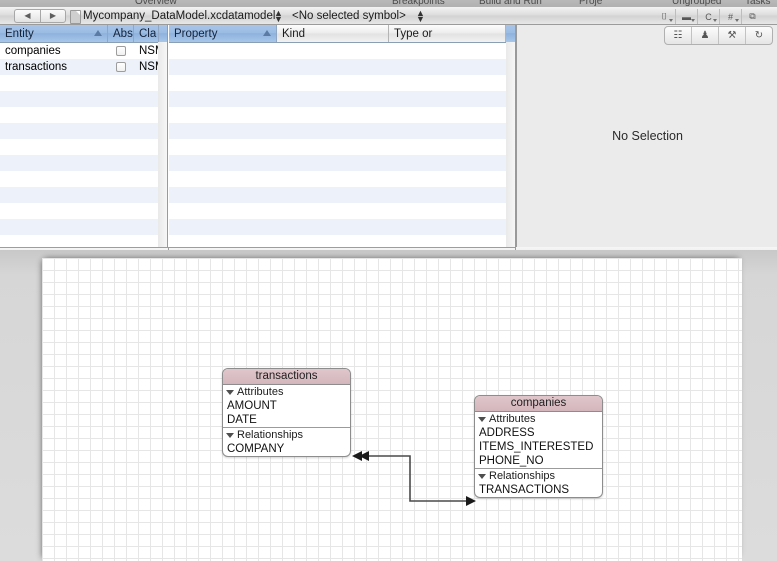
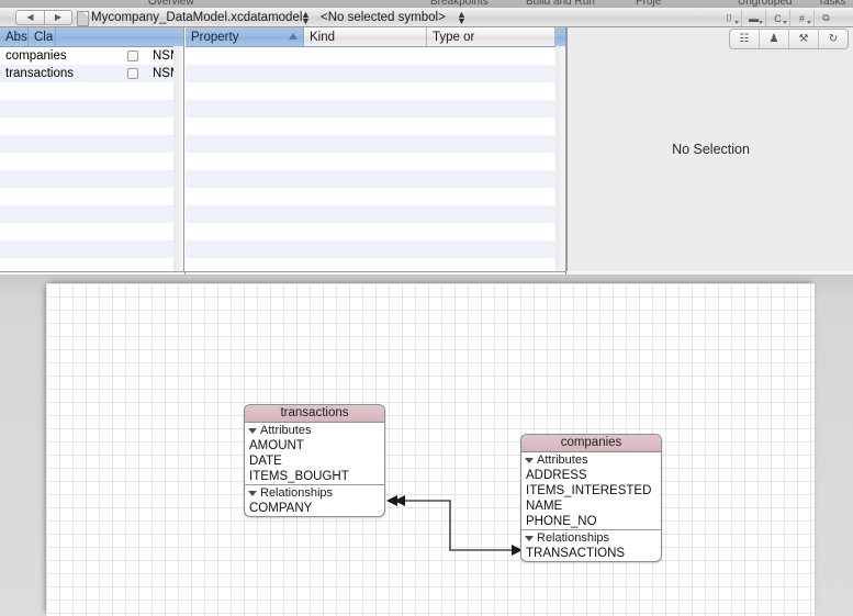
  Overview
  Breakpoints
  Build and Run
  Proje
  Ungrouped
  Tasks
  ◀
  ▶
  Mycompany_DataModel.xcdatamodel
  ▲
  ▼
  <No selected symbol>
  ▲
  ▼
  ⌷
  ▬
  C
  #
  ⧉
- Entity
  Abs
  Cla
  companies
  transactions
  Property
  Kind
  Type or
  ☷
  ♟
  ⚒
  ↻
  No Selection
  transactions
  Attributes
  AMOUNT
  DATE
+ ITEMS_BOUGHT
  Relationships
  COMPANY
  companies
  Attributes
  ADDRESS
  ITEMS_INTERESTED
+ NAME
  PHONE_NO
  Relationships
  TRANSACTIONS
